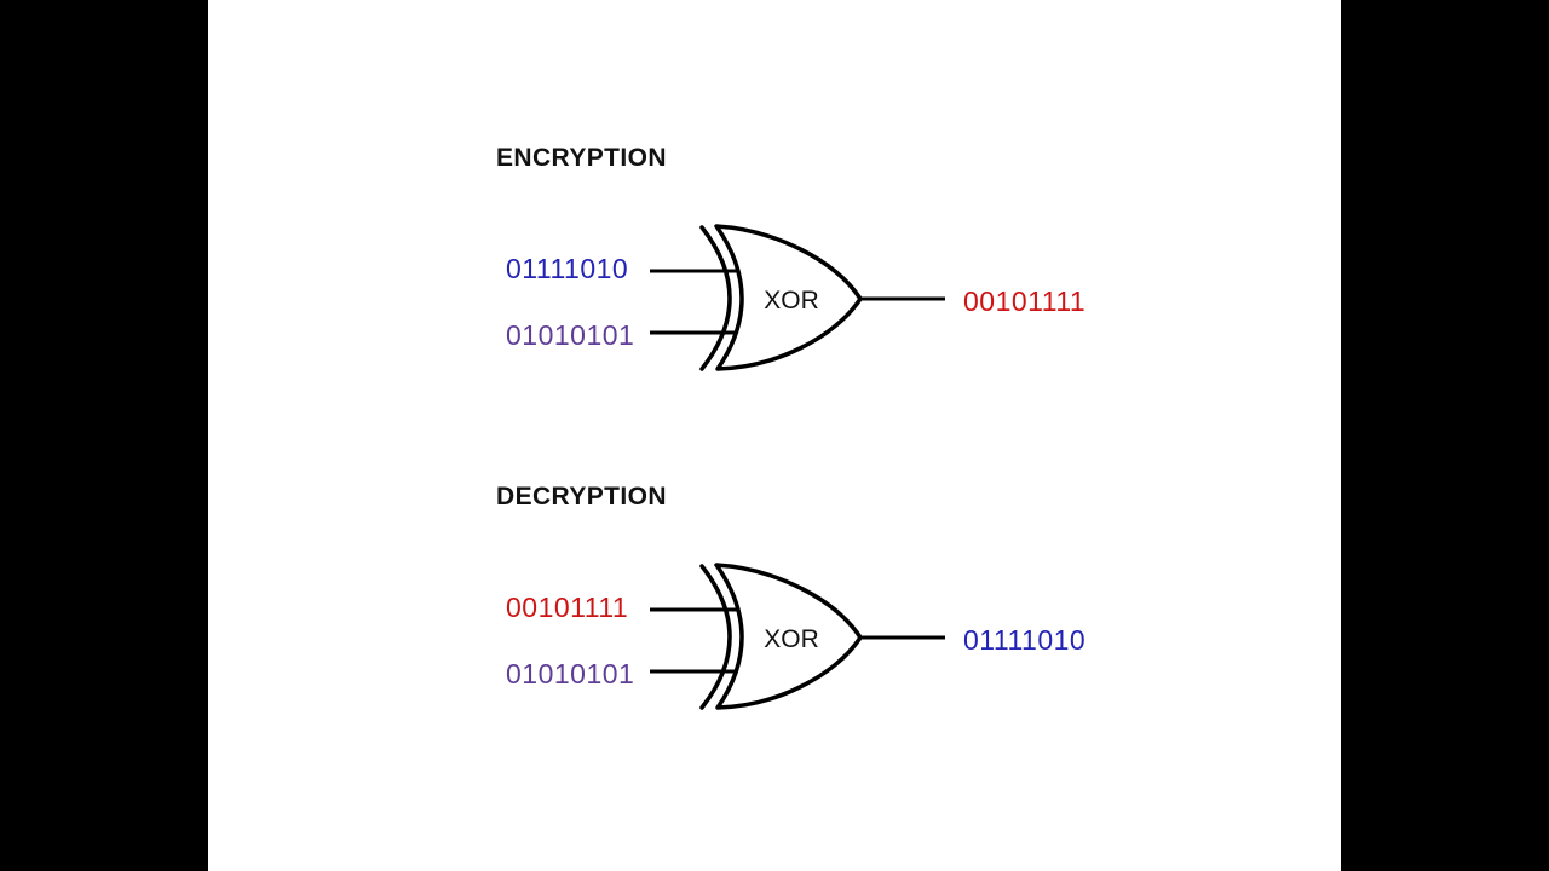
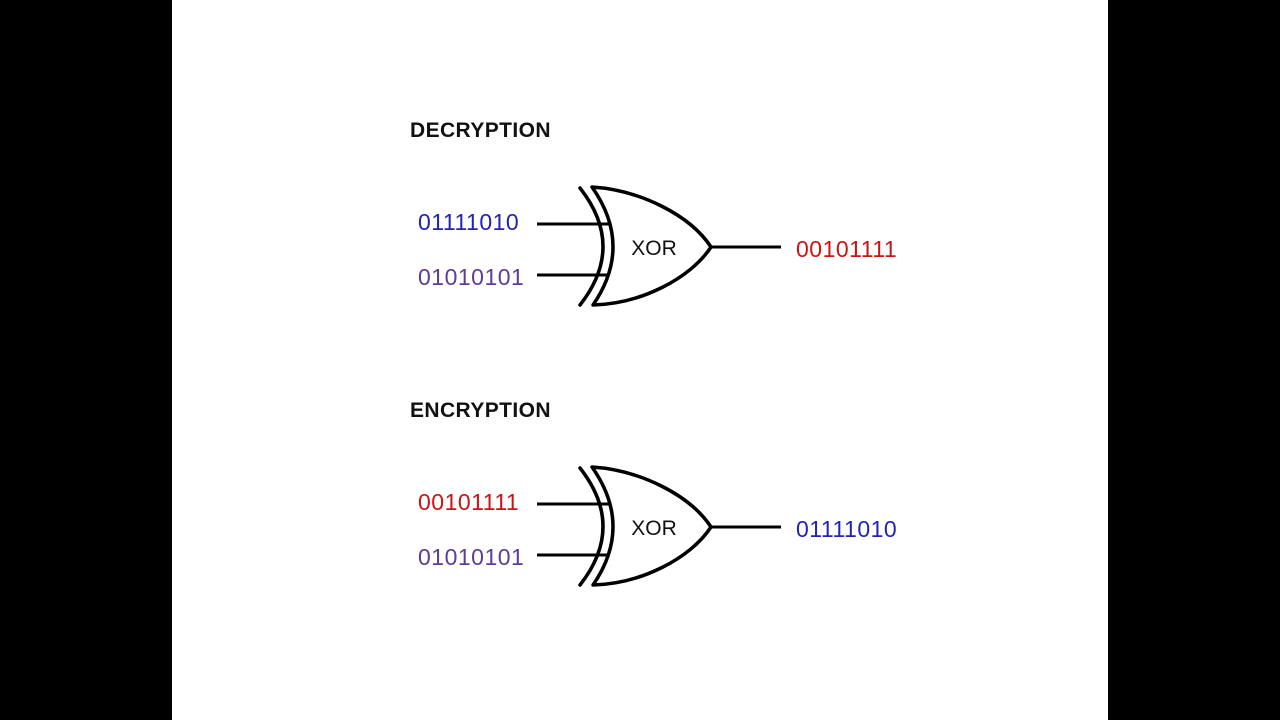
- ENCRYPTION
+ DECRYPTION
  01111010
  01010101
  XOR
  00101111
- DECRYPTION
+ ENCRYPTION
  00101111
  01010101
  XOR
  01111010
